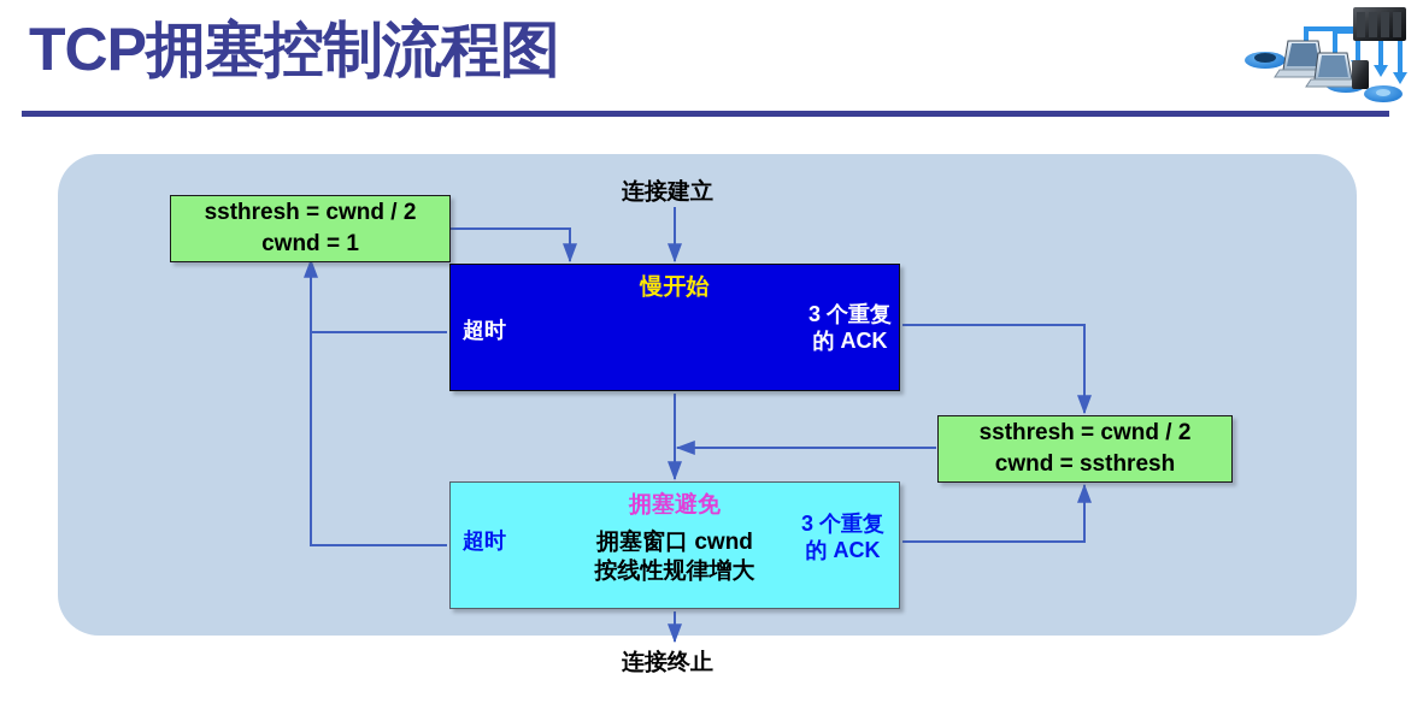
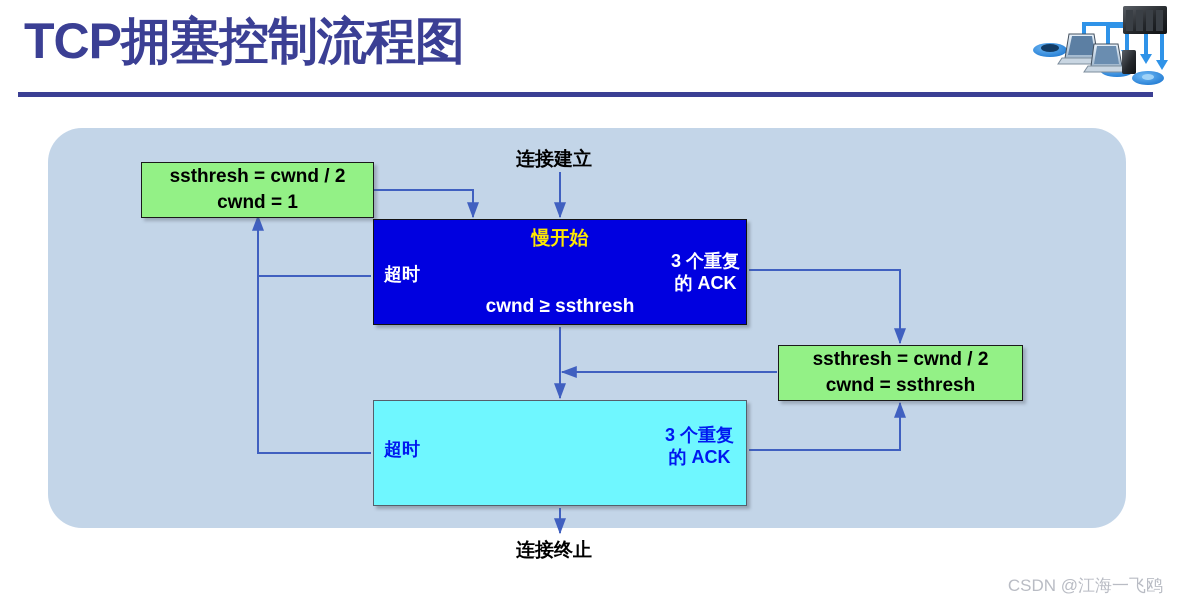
  TCP拥塞控制流程图
  连接建立
  连接终止
  ssthresh = cwnd / 2
  cwnd = 1
  ssthresh = cwnd / 2
  cwnd = ssthresh
  慢开始
+ cwnd ≥ ssthresh
  超时
  3 个重复
  的 ACK
- 拥塞避免
- 拥塞窗口 cwnd
- 按线性规律增大
  超时
  3 个重复
  的 ACK
+ CSDN @江海一飞鸥
